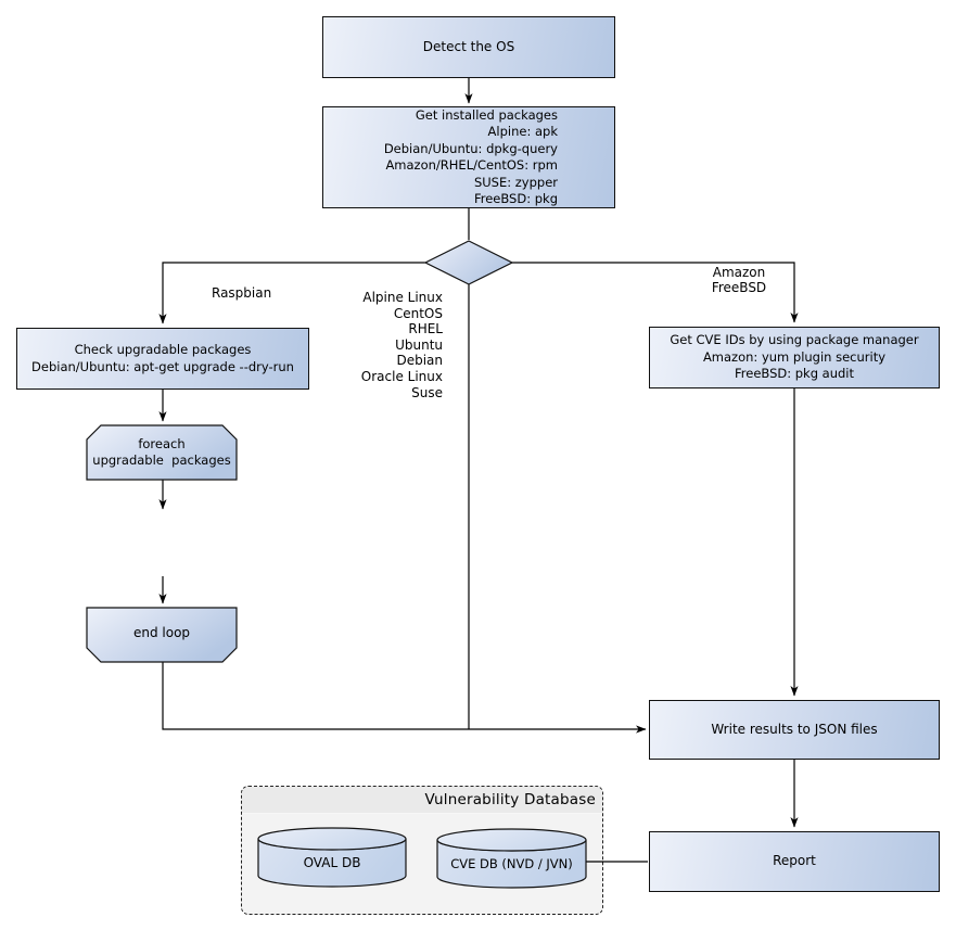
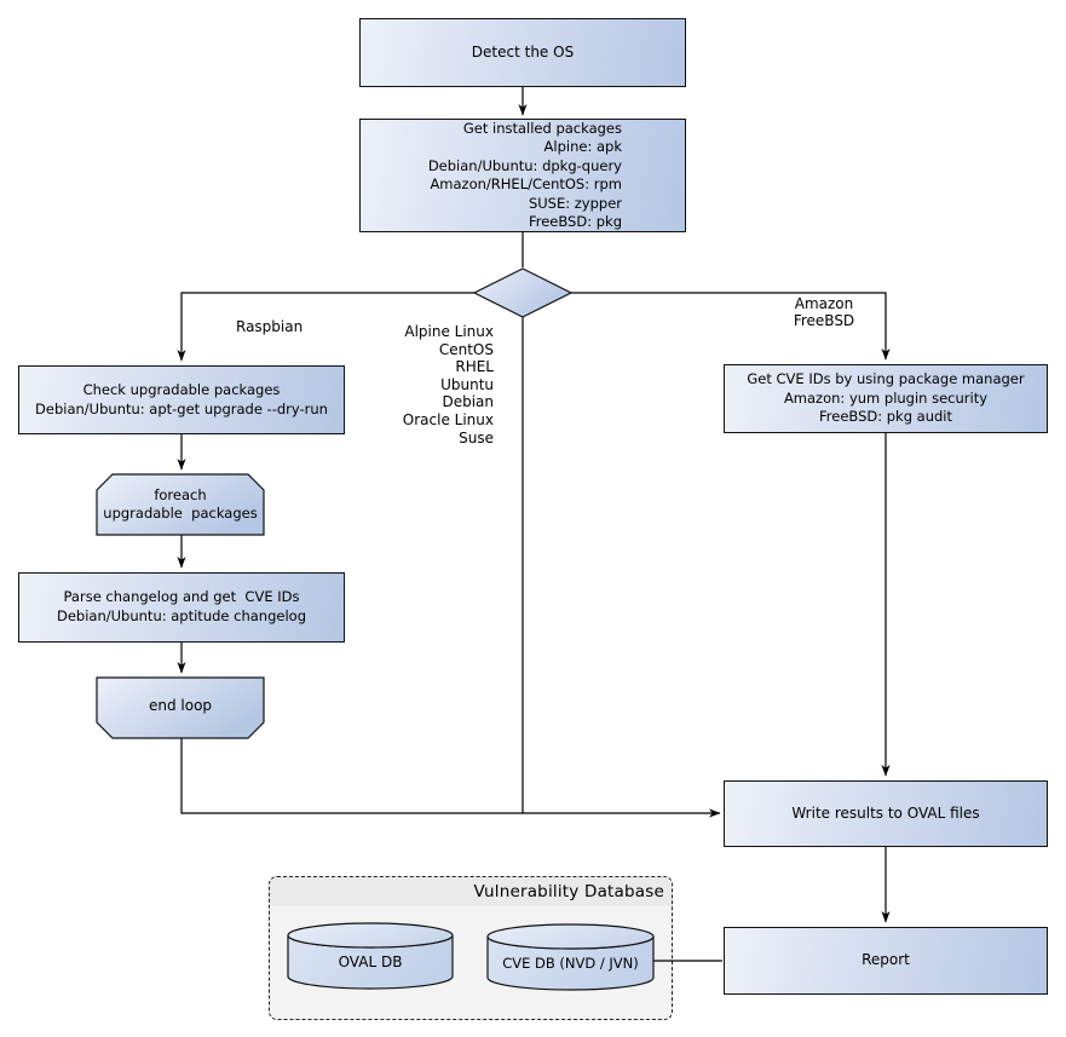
  Vulnerability Database
  Detect the OS
  Get installed packages
  Alpine: apk
  Debian/Ubuntu: dpkg-query
  Amazon/RHEL/CentOS: rpm
  SUSE: zypper
  FreeBSD: pkg
  Check upgradable packages
  Debian/Ubuntu: apt-get upgrade --dry-run
+ Parse changelog and get CVE IDs
+ Debian/Ubuntu: aptitude changelog
  Get CVE IDs by using package manager
  Amazon: yum plugin security
  FreeBSD: pkg audit
- Write results to JSON files
+ Write results to OVAL files
  Report
  foreach
  upgradable packages
  end loop
  OVAL DB
  CVE DB (NVD / JVN)
  Raspbian
  Alpine Linux
  CentOS
  RHEL
  Ubuntu
  Debian
  Oracle Linux
  Suse
  Amazon
  FreeBSD
